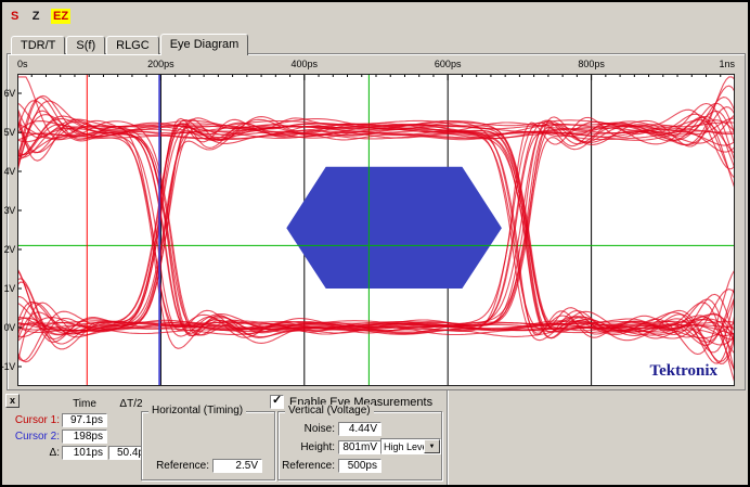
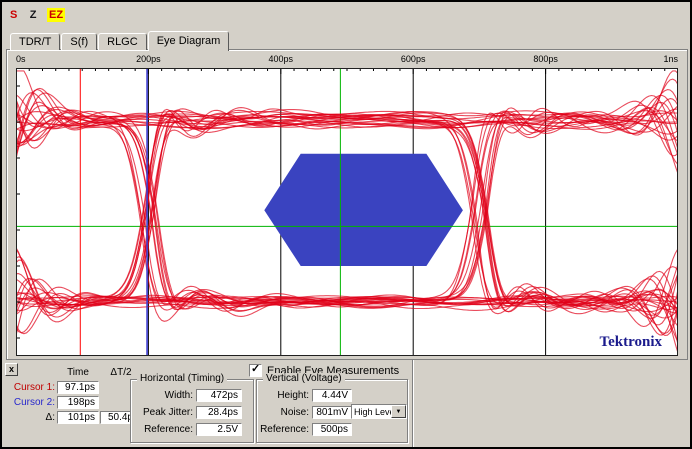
  S Z EZ
  TDR/T
  S(f)
  RLGC
  Eye Diagram
  0s
  200ps
  400ps
  600ps
  800ps
  1ns
- 6V
- 5V
- 4V
- 3V
- 2V
- 1V
- 0V
- -1V
  Tektronix
  x
  Time
  ΔT/2
  Cursor 1:
  97.1ps
  Cursor 2:
  198ps
  Δ:
  101ps
  ✓
  Enable Eye Measurements
  Horizontal (Timing)
+ Width:
+ 472ps
+ Peak Jitter:
+ 28.4ps
  Reference:
  2.5V
  Vertical (Voltage)
- Noise:
+ Height:
  4.44V
- Height:
+ Noise:
  801mV
  High Lev
  Reference:
  500ps
